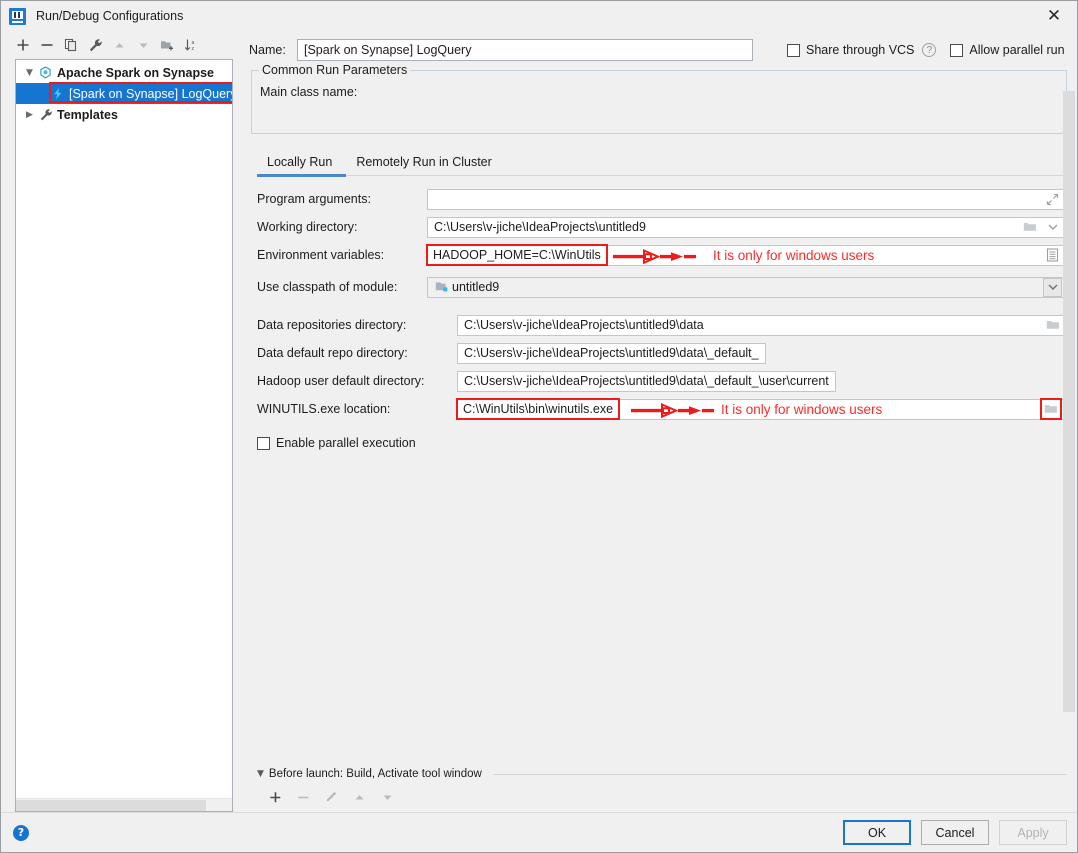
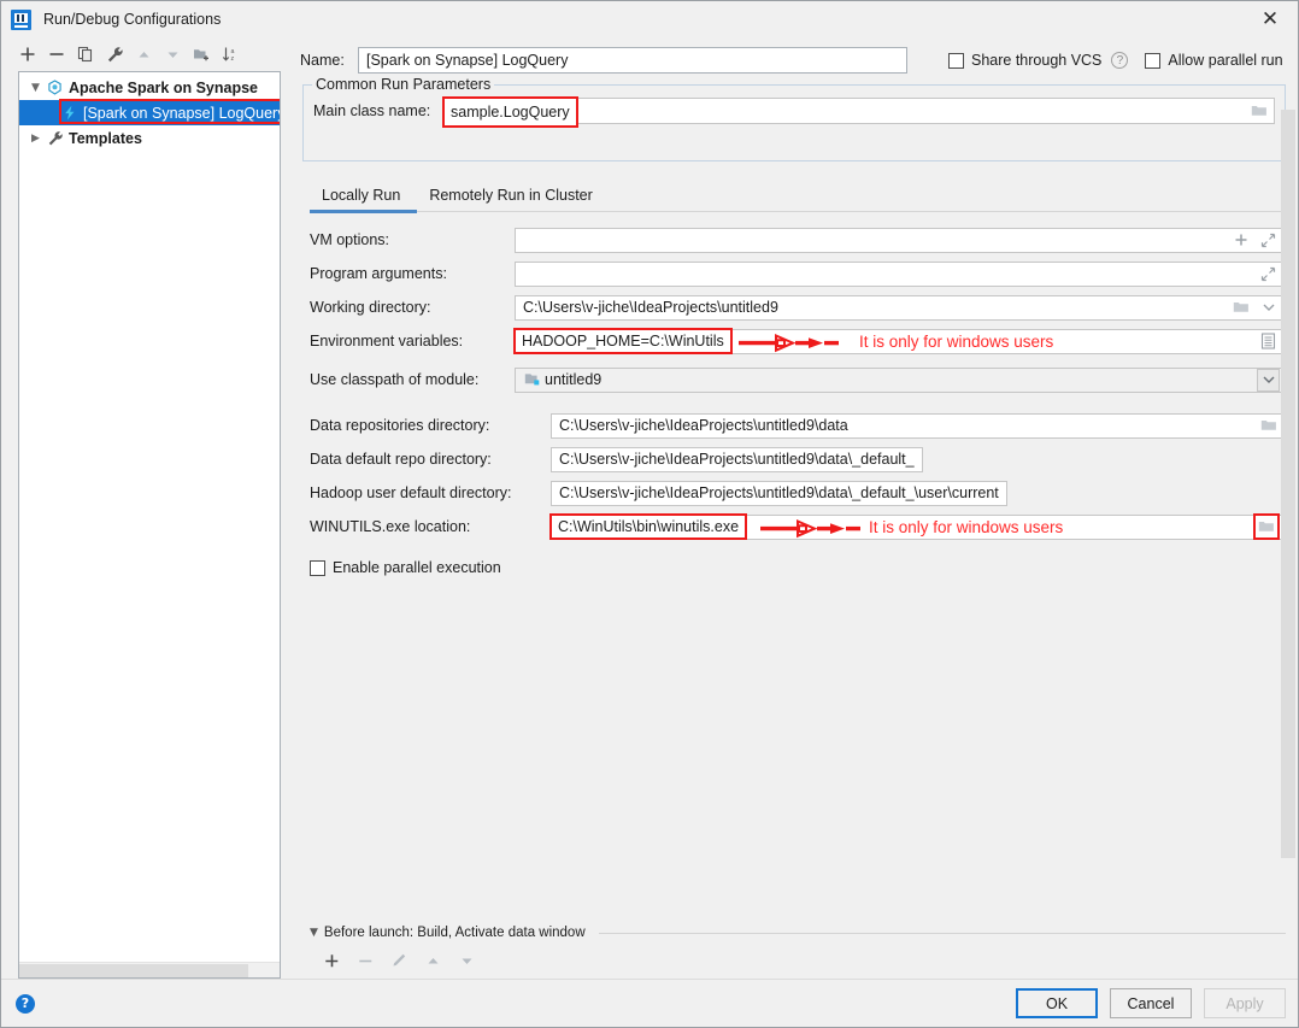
  Run/Debug Configurations
  ✕
  ▼
  Apache Spark on Synapse
  [Spark on Synapse] LogQuer
  ▶
  Templates
  Name:
  [Spark on Synapse] LogQuery
  Share through VCS
  ?
  Allow parallel run
  Common Run Parameters
  Main class name:
+ sample.LogQuery
  Locally Run
  Remotely Run in Cluster
+ VM options:
  Program arguments:
  Working directory:
  C:\Users\v-jiche\IdeaProjects\untitled9
  Environment variables:
  HADOOP_HOME=C:\WinUtils
  It is only for windows users
  Use classpath of module:
  untitled9
  Data repositories directory:
  C:\Users\v-jiche\IdeaProjects\untitled9\data
  Data default repo directory:
  C:\Users\v-jiche\IdeaProjects\untitled9\data\_default_
  Hadoop user default directory:
  C:\Users\v-jiche\IdeaProjects\untitled9\data\_default_\user\current
  WINUTILS.exe location:
  C:\WinUtils\bin\winutils.exe
  It is only for windows users
  Enable parallel execution
  ▼
- Before launch: Build, Activate tool window
+ Before launch: Build, Activate data window
  ?
  OK
  Cancel
  Apply
